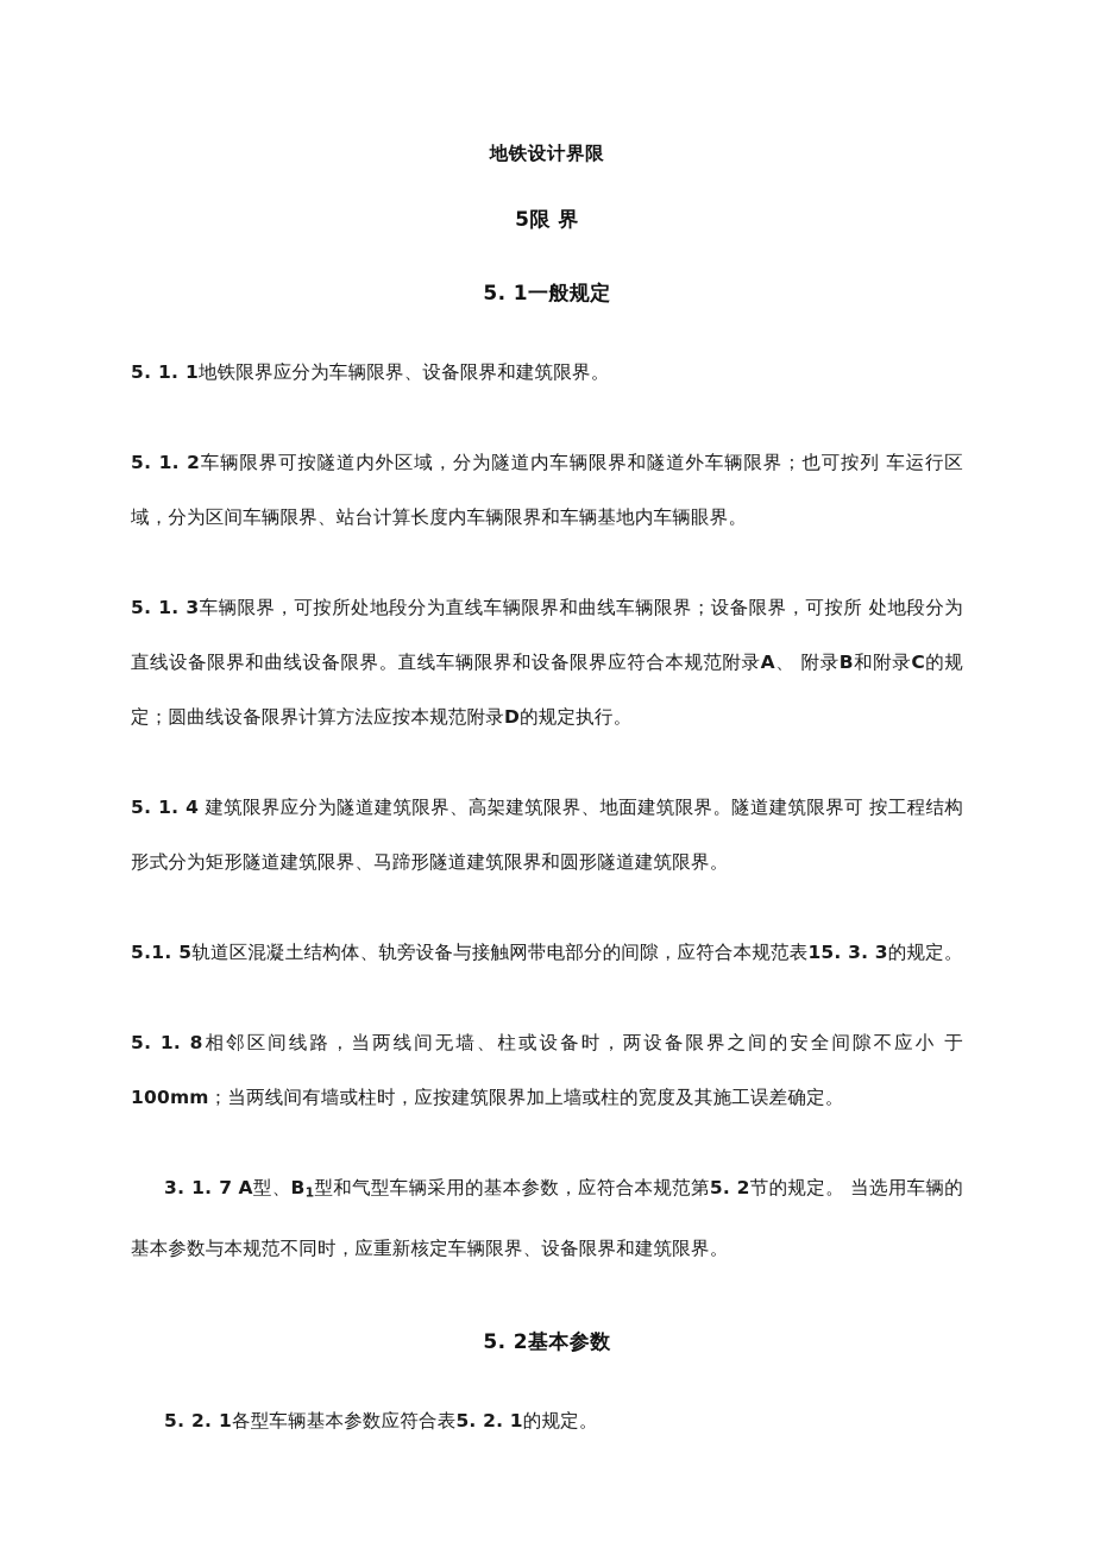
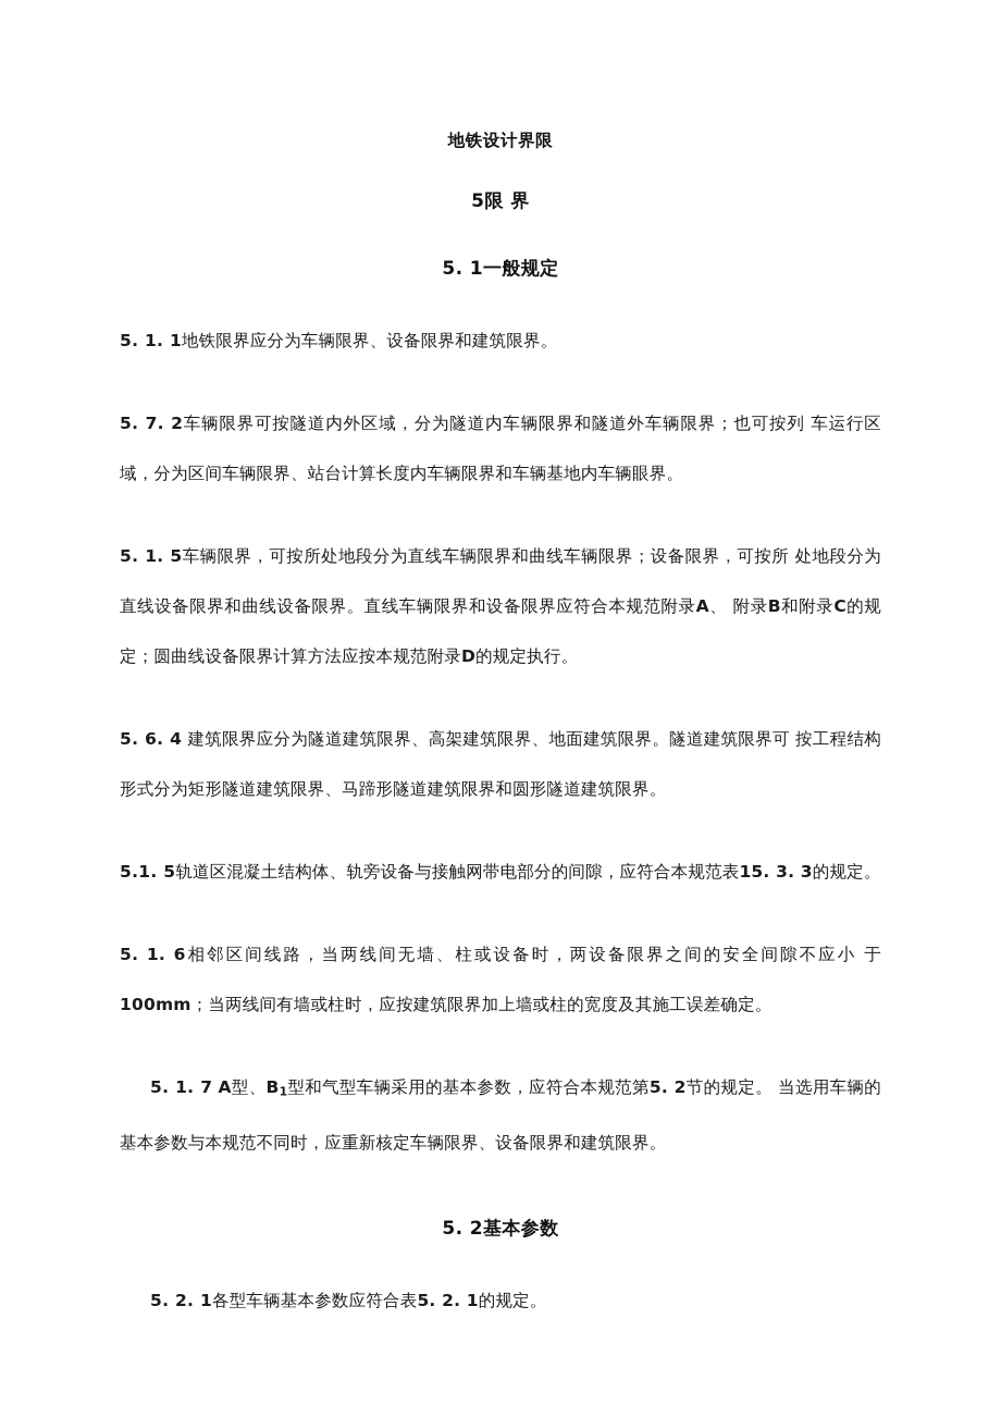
  地铁设计界限
  5限 界
  5. 1一般规定
  5. 1. 1地铁限界应分为车辆限界、设备限界和建筑限界。
- 5. 1. 2车辆限界可按隧道内外区域，分为隧道内车辆限界和隧道外车辆限界；也可按列 车运行区域，分为区间车辆限界、站台计算长度内车辆限界和车辆基地内车辆眼界。
+ 5. 7. 2车辆限界可按隧道内外区域，分为隧道内车辆限界和隧道外车辆限界；也可按列 车运行区域，分为区间车辆限界、站台计算长度内车辆限界和车辆基地内车辆眼界。
- 5. 1. 3车辆限界，可按所处地段分为直线车辆限界和曲线车辆限界；设备限界，可按所 处地段分为直线设备限界和曲线设备限界。直线车辆限界和设备限界应符合本规范附录A、 附录B和附录C的规定；圆曲线设备限界计算方法应按本规范附录D的规定执行。
+ 5. 1. 5车辆限界，可按所处地段分为直线车辆限界和曲线车辆限界；设备限界，可按所 处地段分为直线设备限界和曲线设备限界。直线车辆限界和设备限界应符合本规范附录A、 附录B和附录C的规定；圆曲线设备限界计算方法应按本规范附录D的规定执行。
- 5. 1. 4 建筑限界应分为隧道建筑限界、高架建筑限界、地面建筑限界。隧道建筑限界可 按工程结构形式分为矩形隧道建筑限界、马蹄形隧道建筑限界和圆形隧道建筑限界。
+ 5. 6. 4 建筑限界应分为隧道建筑限界、高架建筑限界、地面建筑限界。隧道建筑限界可 按工程结构形式分为矩形隧道建筑限界、马蹄形隧道建筑限界和圆形隧道建筑限界。
  5.1. 5轨道区混凝土结构体、轨旁设备与接触网带电部分的间隙，应符合本规范表15. 3. 3的规定。
- 5. 1. 8相邻区间线路，当两线间无墙、柱或设备时，两设备限界之间的安全间隙不应小 于100mm；当两线间有墙或柱时，应按建筑限界加上墙或柱的宽度及其施工误差确定。
+ 5. 1. 6相邻区间线路，当两线间无墙、柱或设备时，两设备限界之间的安全间隙不应小 于100mm；当两线间有墙或柱时，应按建筑限界加上墙或柱的宽度及其施工误差确定。
- 3. 1. 7 A型、B1型和气型车辆采用的基本参数，应符合本规范第5. 2节的规定。 当选用车辆的基本参数与本规范不同时，应重新核定车辆限界、设备限界和建筑限界。
+ 5. 1. 7 A型、B1型和气型车辆采用的基本参数，应符合本规范第5. 2节的规定。 当选用车辆的基本参数与本规范不同时，应重新核定车辆限界、设备限界和建筑限界。
  5. 2基本参数
  5. 2. 1各型车辆基本参数应符合表5. 2. 1的规定。
